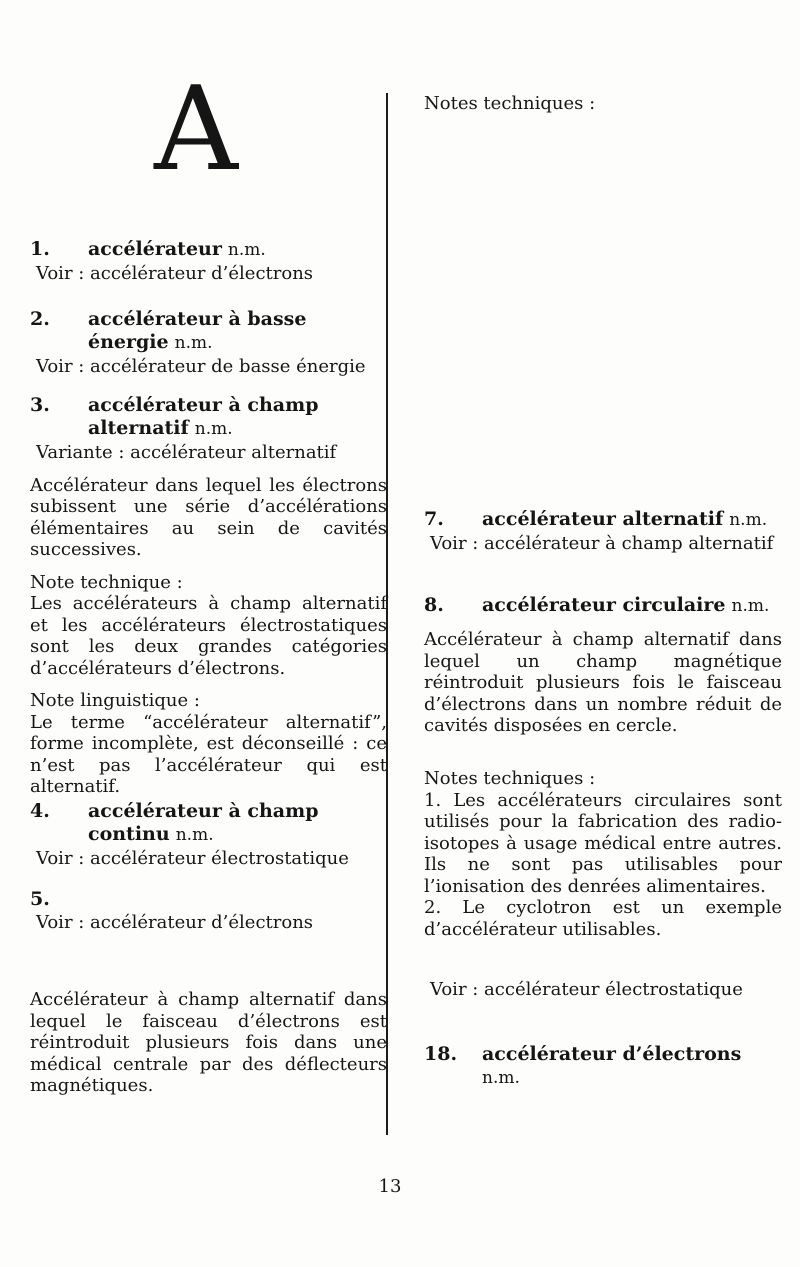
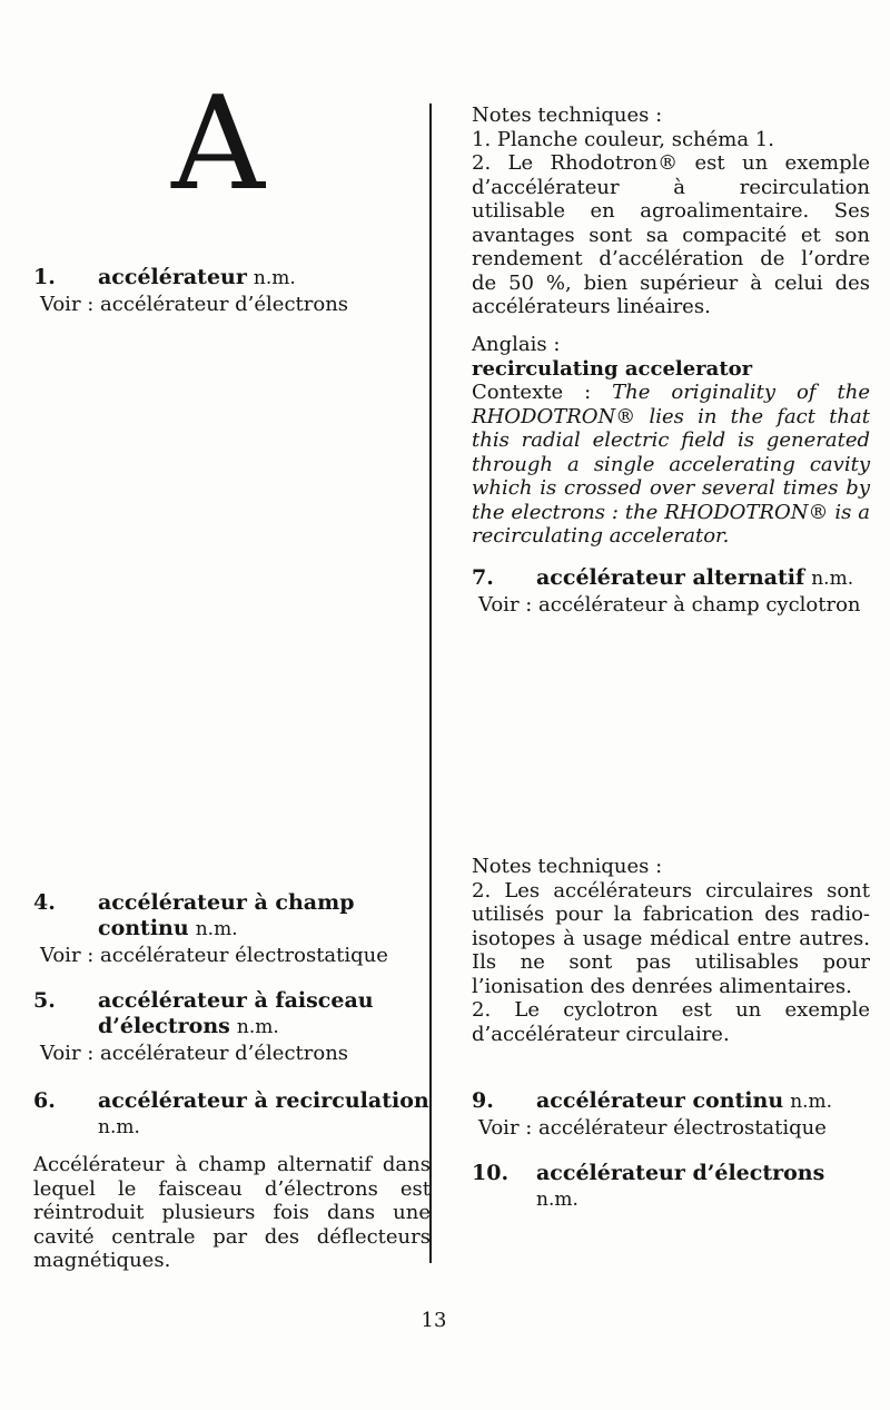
  A
  1.
  accélérateur n.m.
  Voir : accélérateur d’électrons
- 2.
- accélérateur à basse énergie n.m.
- Voir : accélérateur de basse énergie
- 3.
- accélérateur à champ alternatif n.m.
- Variante : accélérateur alternatif
- Accélérateur dans lequel les électrons subissent une série d’accélérations élémentaires au sein de cavités successives.
- Note technique :
- Les accélérateurs à champ alternatif et les accélérateurs électrostatiques sont les deux grandes catégories d’accélérateurs d’électrons.
- Note linguistique :
- Le terme “accélérateur alternatif”, forme incomplète, est déconseillé : ce n’est pas l’accélérateur qui est alternatif.
  4.
  accélérateur à champ continu n.m.
  Voir : accélérateur électrostatique
  5.
+ accélérateur à faisceau d’électrons n.m.
  Voir : accélérateur d’électrons
+ 6.
+ accélérateur à recirculation n.m.
- Accélérateur à champ alternatif dans lequel le faisceau d’électrons est réintroduit plusieurs fois dans une médical centrale par des déflecteurs magnétiques.
+ Accélérateur à champ alternatif dans lequel le faisceau d’électrons est réintroduit plusieurs fois dans une cavité centrale par des déflecteurs magnétiques.
  Notes techniques :
+ 1. Planche couleur, schéma 1.
+ 2. Le Rhodotron® est un exemple d’accélérateur à recirculation utilisable en agroalimentaire. Ses avantages sont sa compacité et son rendement d’accélération de l’ordre de 50 %, bien supérieur à celui des accélérateurs linéaires.
+ Anglais :
+ recirculating accelerator
+ Contexte : The originality of the RHODOTRON® lies in the fact that this radial electric field is generated through a single accelerating cavity which is crossed over several times by the electrons : the RHODOTRON® is a recirculating accelerator.
  7.
  accélérateur alternatif n.m.
- Voir : accélérateur à champ alternatif
+ Voir : accélérateur à champ cyclotron
- 8.
- accélérateur circulaire n.m.
- Accélérateur à champ alternatif dans lequel un champ magnétique réintroduit plusieurs fois le faisceau d’électrons dans un nombre réduit de cavités disposées en cercle.
  Notes techniques :
- 1. Les accélérateurs circulaires sont utilisés pour la fabrication des radio-isotopes à usage médical entre autres. Ils ne sont pas utilisables pour l’ionisation des denrées alimentaires.
+ 2. Les accélérateurs circulaires sont utilisés pour la fabrication des radio-isotopes à usage médical entre autres. Ils ne sont pas utilisables pour l’ionisation des denrées alimentaires.
- 2. Le cyclotron est un exemple d’accélérateur utilisables.
+ 2. Le cyclotron est un exemple d’accélérateur circulaire.
+ 9.
+ accélérateur continu n.m.
  Voir : accélérateur électrostatique
- 18.
+ 10.
  accélérateur d’électrons n.m.
  13
